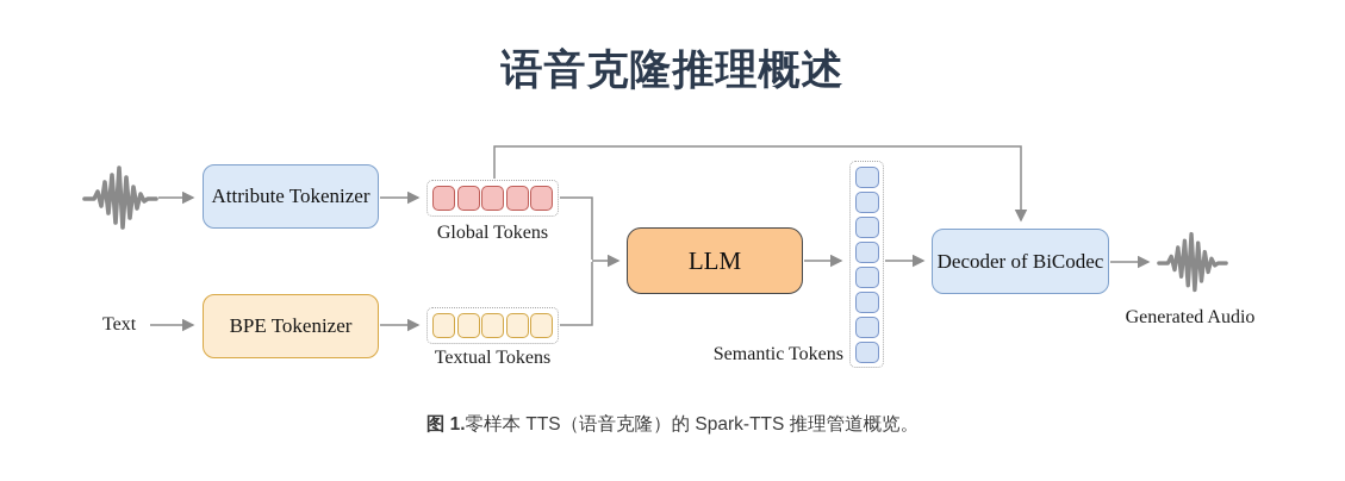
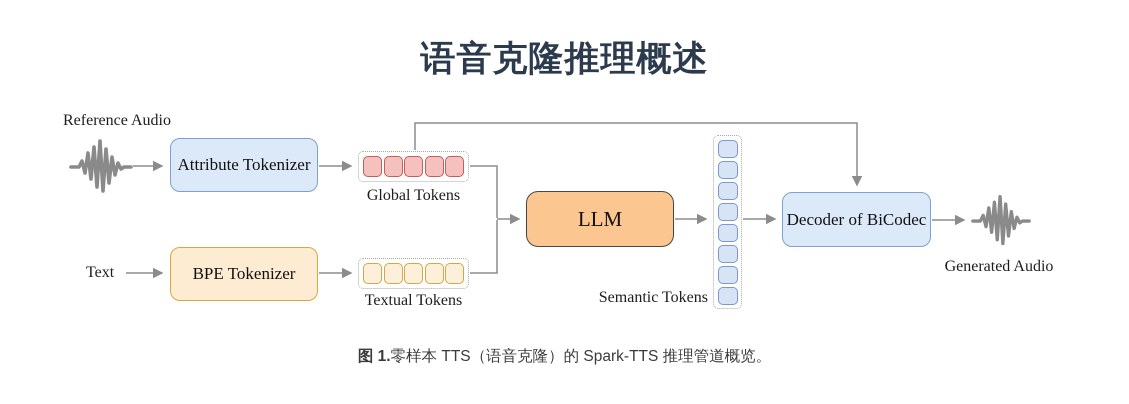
  语音克隆推理概述
+ Reference Audio
  Text
  Global Tokens
  Textual Tokens
  Semantic Tokens
  Generated Audio
  Attribute Tokenizer
  BPE Tokenizer
  LLM
  Decoder of BiCodec
  图 1.零样本 TTS（语音克隆）的 Spark-TTS 推理管道概览。
